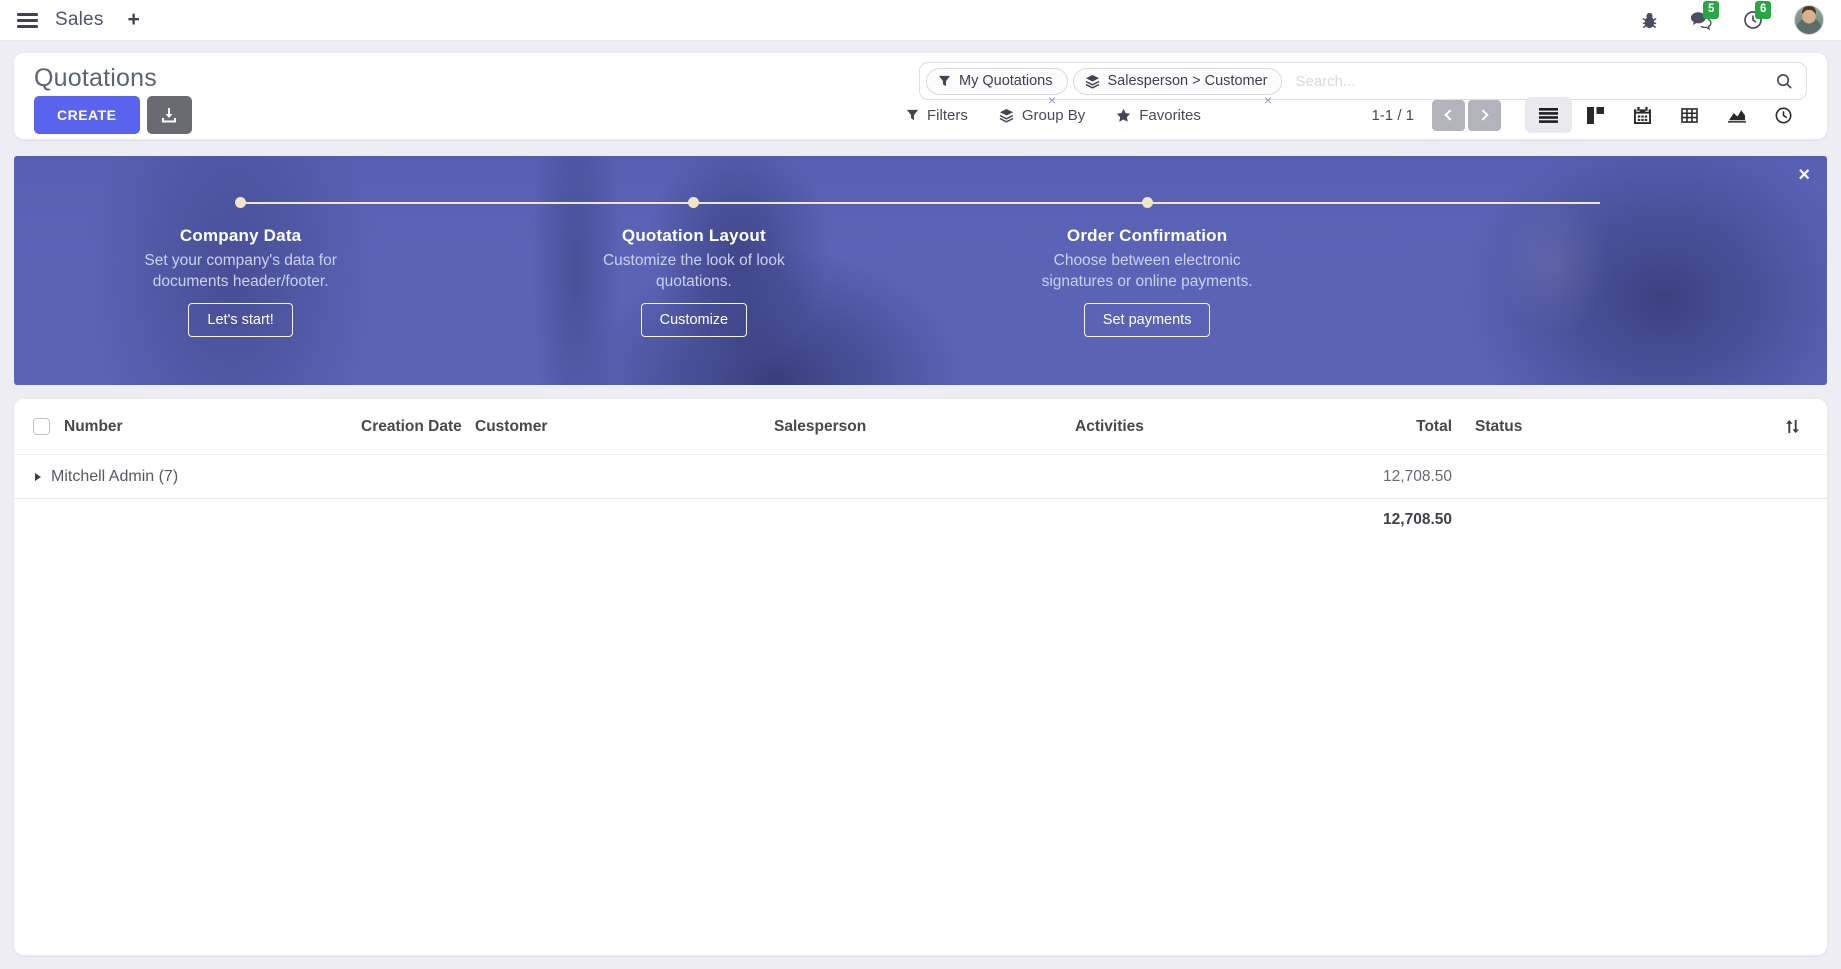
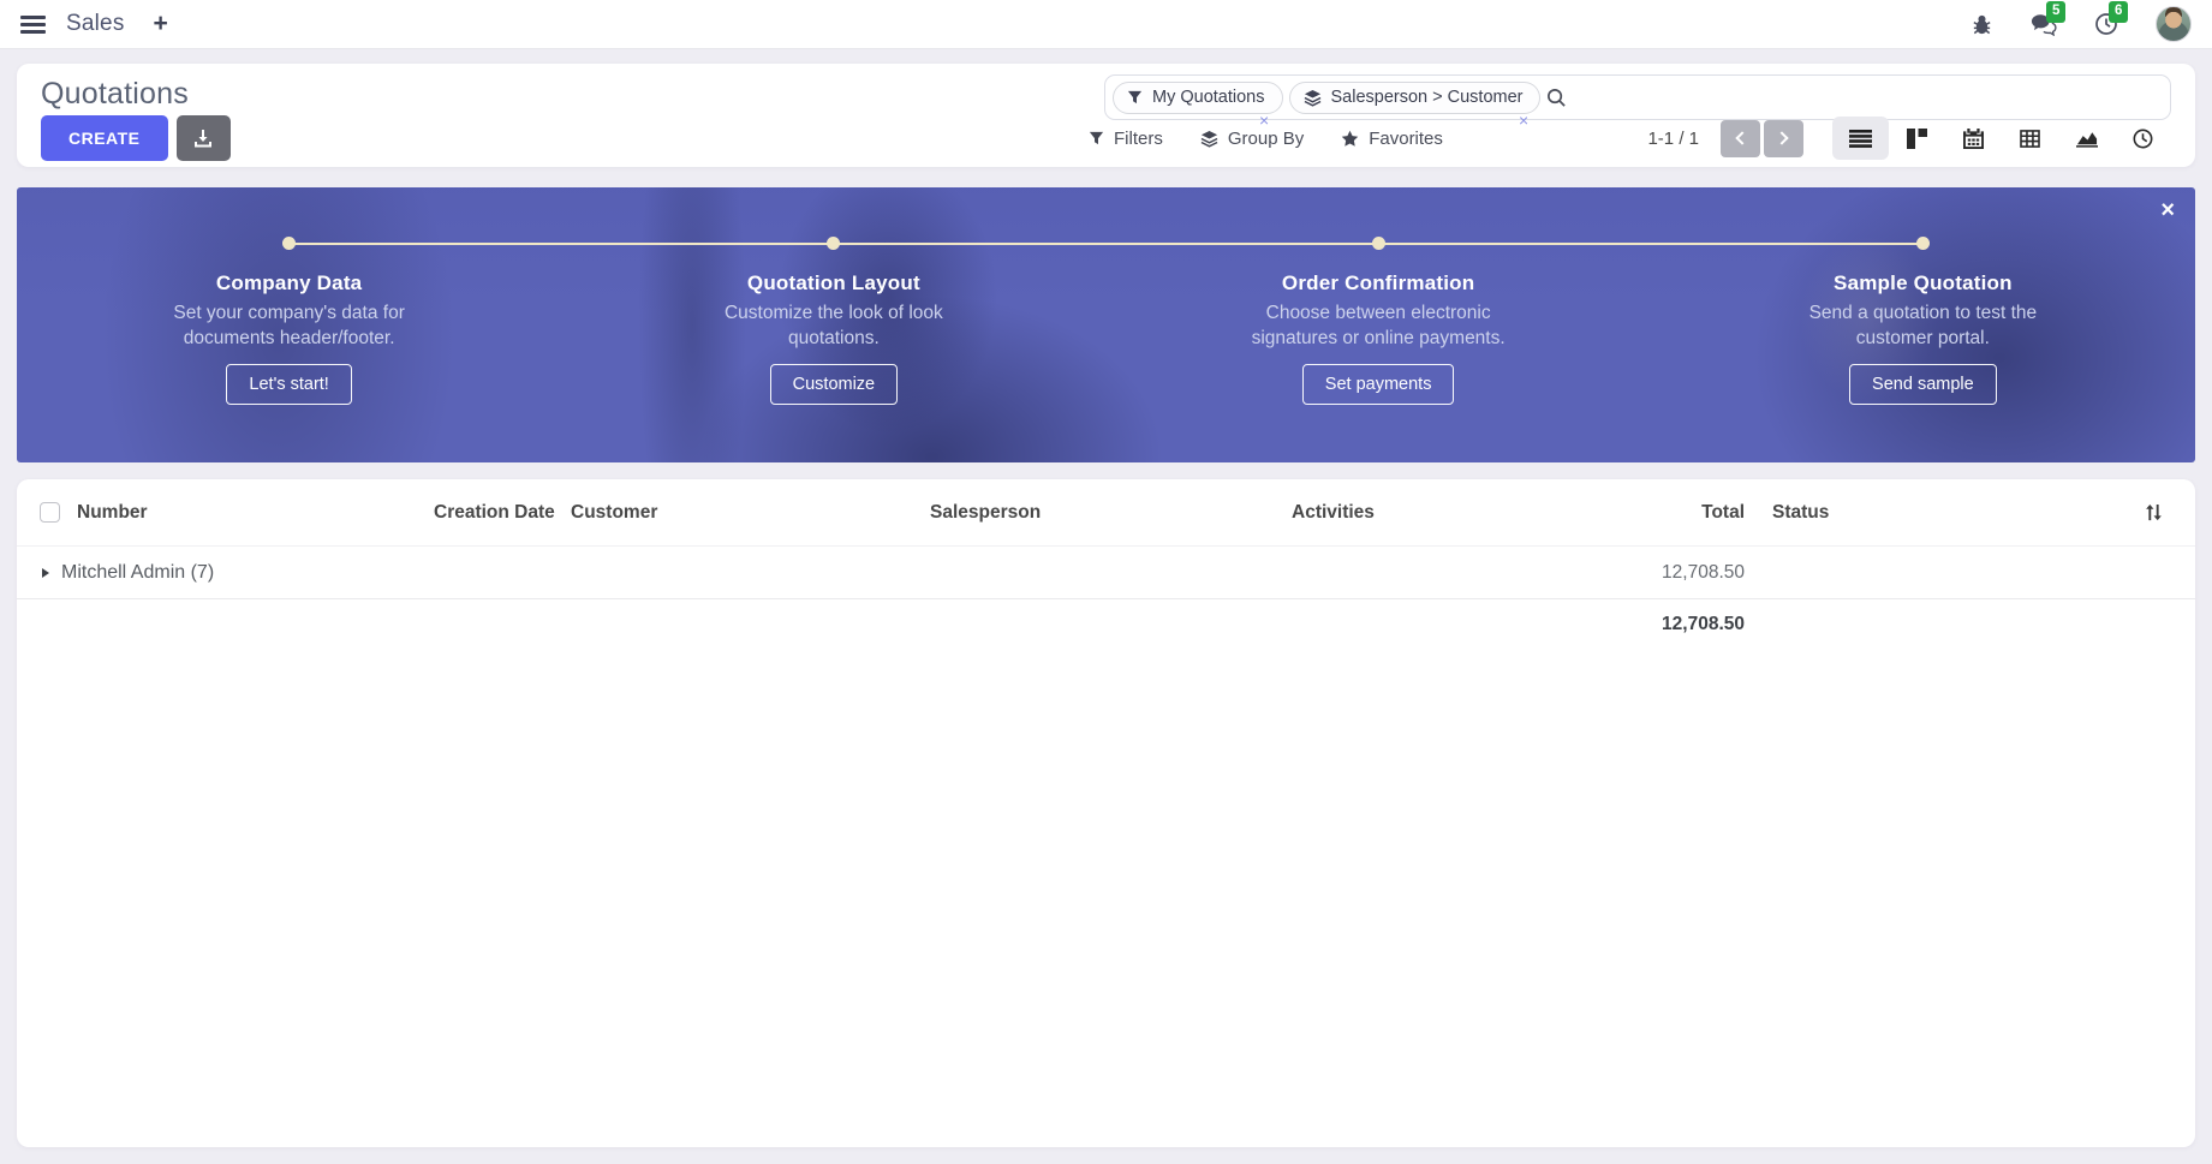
  Sales
  +
  5
  6
  Quotations
  My Quotations
  Salesperson > Customer
- Search...
  ×
  ×
  CREATE
  Filters
  Group By
  Favorites
  1-1 / 1
  ×
  Company Data
  Set your company's data for documents header/footer.
  Let's start!
  Quotation Layout
  Customize the look of look quotations.
  Customize
  Order Confirmation
  Choose between electronic signatures or online payments.
  Set payments
+ Sample Quotation
+ Send a quotation to test the customer portal.
+ Send sample
  Number
  Creation Date
  Customer
  Salesperson
  Activities
  Total
  Status
  Mitchell Admin (7)
  12,708.50
  12,708.50
